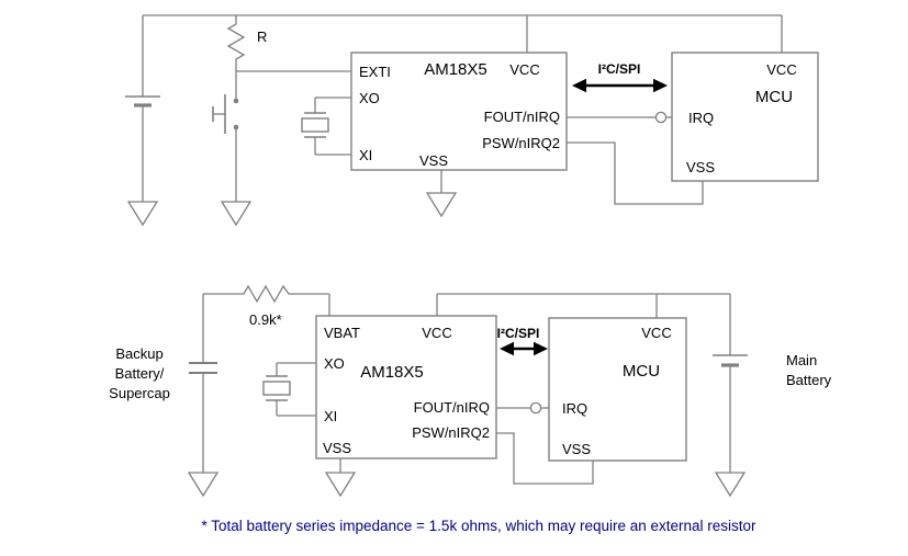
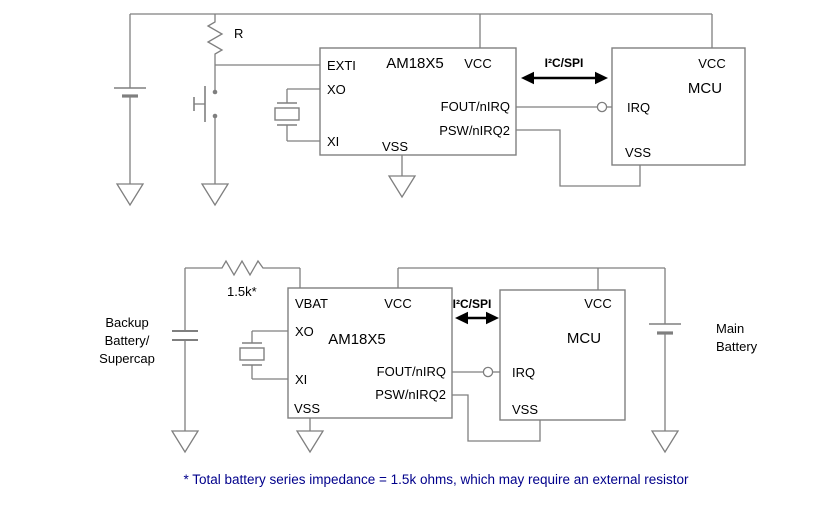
  R
  EXTI
  AM18X5
  VCC
  XO
  XI
  FOUT/nIRQ
  PSW/nIRQ2
  VSS
  I²C/SPI
  VCC
  MCU
  IRQ
  VSS
  Backup
  Battery/
  Supercap
- 0.9k*
+ 1.5k*
  VBAT
  VCC
  XO
  AM18X5
  XI
  FOUT/nIRQ
  PSW/nIRQ2
  VSS
  I²C/SPI
  VCC
  MCU
  IRQ
  VSS
  Main
  Battery
  * Total battery series impedance = 1.5k ohms, which may require an external resistor
